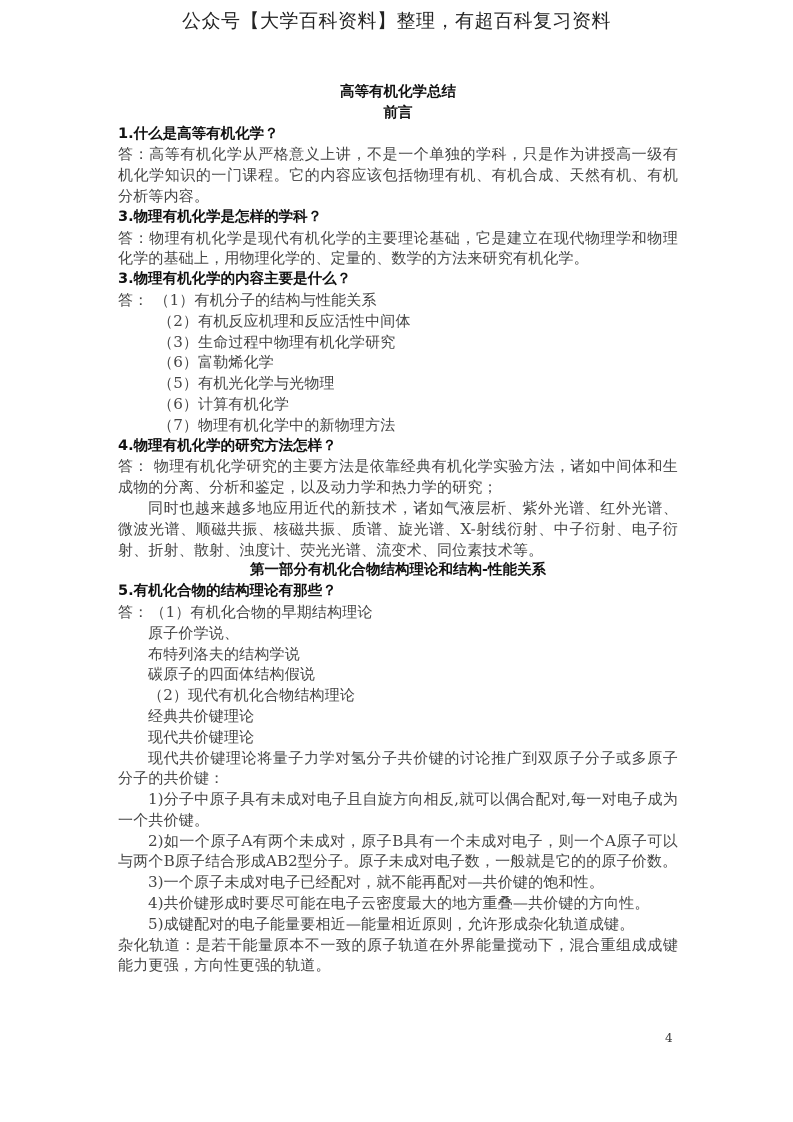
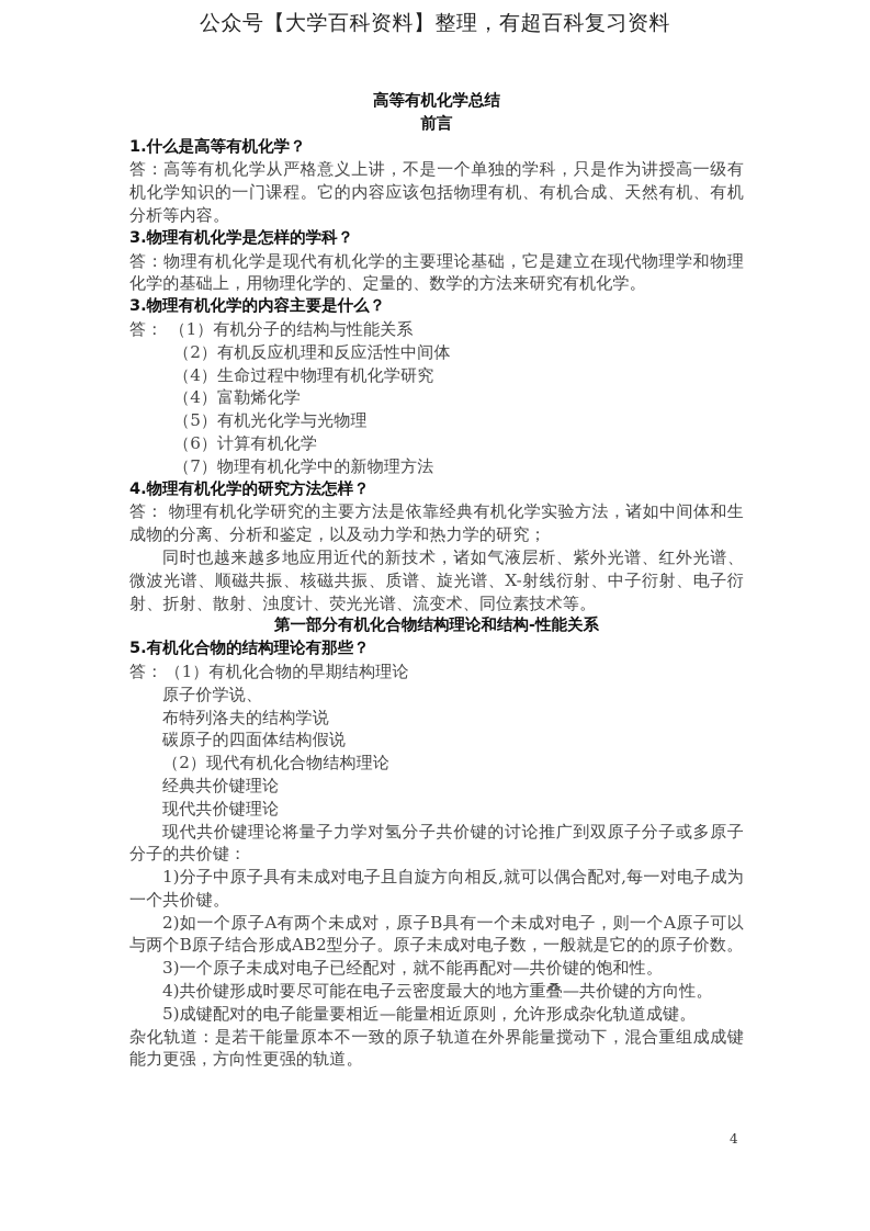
  公众号【大学百科资料】整理，有超百科复习资料
  高等有机化学总结
  前言
  1.什么是高等有机化学？
  答：高等有机化学从严格意义上讲，不是一个单独的学科，只是作为讲授高一级有机化学知识的一门课程。它的内容应该包括物理有机、有机合成、天然有机、有机分析等内容。
  3.物理有机化学是怎样的学科？
  答：物理有机化学是现代有机化学的主要理论基础，它是建立在现代物理学和物理化学的基础上，用物理化学的、定量的、数学的方法来研究有机化学。
  3.物理有机化学的内容主要是什么？
  答： （1）有机分子的结构与性能关系
  （2）有机反应机理和反应活性中间体
- （3）生命过程中物理有机化学研究
+ （4）生命过程中物理有机化学研究
- （6）富勒烯化学
+ （4）富勒烯化学
  （5）有机光化学与光物理
  （6）计算有机化学
  （7）物理有机化学中的新物理方法
  4.物理有机化学的研究方法怎样？
  答： 物理有机化学研究的主要方法是依靠经典有机化学实验方法，诸如中间体和生成物的分离、分析和鉴定，以及动力学和热力学的研究；
  同时也越来越多地应用近代的新技术，诸如气液层析、紫外光谱、红外光谱、微波光谱、顺磁共振、核磁共振、质谱、旋光谱、X-射线衍射、中子衍射、电子衍射、折射、散射、浊度计、荧光光谱、流变术、同位素技术等。
  第一部分有机化合物结构理论和结构-性能关系
  5.有机化合物的结构理论有那些？
  答：（1）有机化合物的早期结构理论
  原子价学说、
  布特列洛夫的结构学说
  碳原子的四面体结构假说
  （2）现代有机化合物结构理论
  经典共价键理论
  现代共价键理论
  现代共价键理论将量子力学对氢分子共价键的讨论推广到双原子分子或多原子分子的共价键：
  1)分子中原子具有未成对电子且自旋方向相反,就可以偶合配对,每一对电子成为一个共价键。
  2)如一个原子A有两个未成对，原子B具有一个未成对电子，则一个A原子可以与两个B原子结合形成AB2型分子。原子未成对电子数，一般就是它的的原子价数。
  3)一个原子未成对电子已经配对，就不能再配对—共价键的饱和性。
  4)共价键形成时要尽可能在电子云密度最大的地方重叠—共价键的方向性。
  5)成键配对的电子能量要相近—能量相近原则，允许形成杂化轨道成键。
  杂化轨道：是若干能量原本不一致的原子轨道在外界能量搅动下，混合重组成成键能力更强，方向性更强的轨道。
  4
